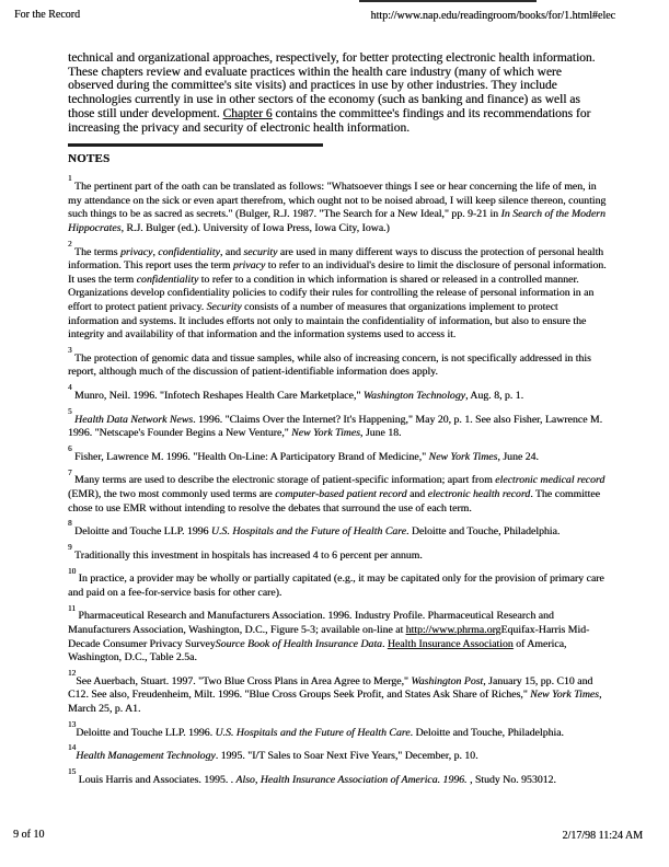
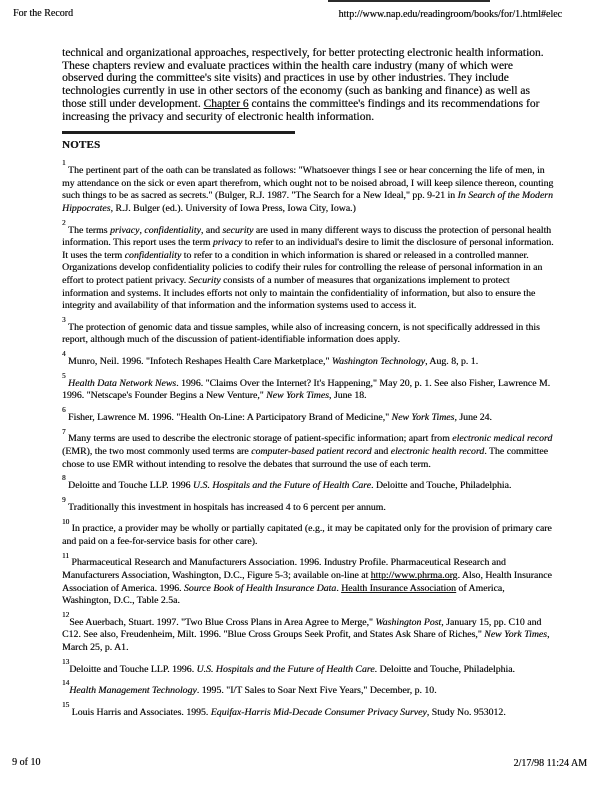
  For the Record
  http://www.nap.edu/readingroom/books/for/1.html#elec
  technical and organizational approaches, respectively, for better protecting electronic health information. These chapters review and evaluate practices within the health care industry (many of which were observed during the committee's site visits) and practices in use by other industries. They include technologies currently in use in other sectors of the economy (such as banking and finance) as well as those still under development. Chapter 6 contains the committee's findings and its recommendations for increasing the privacy and security of electronic health information.
  NOTES
  1 The pertinent part of the oath can be translated as follows: "Whatsoever things I see or hear concerning the life of men, in my attendance on the sick or even apart therefrom, which ought not to be noised abroad, I will keep silence thereon, counting such things to be as sacred as secrets." (Bulger, R.J. 1987. "The Search for a New Ideal," pp. 9-21 in In Search of the Modern Hippocrates, R.J. Bulger (ed.). University of Iowa Press, Iowa City, Iowa.)
  2 The terms privacy, confidentiality, and security are used in many different ways to discuss the protection of personal health information. This report uses the term privacy to refer to an individual's desire to limit the disclosure of personal information. It uses the term confidentiality to refer to a condition in which information is shared or released in a controlled manner. Organizations develop confidentiality policies to codify their rules for controlling the release of personal information in an effort to protect patient privacy. Security consists of a number of measures that organizations implement to protect information and systems. It includes efforts not only to maintain the confidentiality of information, but also to ensure the integrity and availability of that information and the information systems used to access it.
  3 The protection of genomic data and tissue samples, while also of increasing concern, is not specifically addressed in this report, although much of the discussion of patient-identifiable information does apply.
  4 Munro, Neil. 1996. "Infotech Reshapes Health Care Marketplace," Washington Technology, Aug. 8, p. 1.
  5 Health Data Network News. 1996. "Claims Over the Internet? It's Happening," May 20, p. 1. See also Fisher, Lawrence M. 1996. "Netscape's Founder Begins a New Venture," New York Times, June 18.
  6 Fisher, Lawrence M. 1996. "Health On-Line: A Participatory Brand of Medicine," New York Times, June 24.
  7 Many terms are used to describe the electronic storage of patient-specific information; apart from electronic medical record (EMR), the two most commonly used terms are computer-based patient record and electronic health record. The committee chose to use EMR without intending to resolve the debates that surround the use of each term.
  8 Deloitte and Touche LLP. 1996 U.S. Hospitals and the Future of Health Care. Deloitte and Touche, Philadelphia.
  9 Traditionally this investment in hospitals has increased 4 to 6 percent per annum.
  10 In practice, a provider may be wholly or partially capitated (e.g., it may be capitated only for the provision of primary care and paid on a fee-for-service basis for other care).
- 11 Pharmaceutical Research and Manufacturers Association. 1996. Industry Profile. Pharmaceutical Research and Manufacturers Association, Washington, D.C., Figure 5-3; available on-line at http://www.phrma.orgEquifax-Harris Mid-Decade Consumer Privacy SurveySource Book of Health Insurance Data. Health Insurance Association of America, Washington, D.C., Table 2.5a.
+ 11 Pharmaceutical Research and Manufacturers Association. 1996. Industry Profile. Pharmaceutical Research and Manufacturers Association, Washington, D.C., Figure 5-3; available on-line at http://www.phrma.org. Also, Health Insurance Association of America. 1996. Source Book of Health Insurance Data. Health Insurance Association of America, Washington, D.C., Table 2.5a.
  12See Auerbach, Stuart. 1997. "Two Blue Cross Plans in Area Agree to Merge," Washington Post, January 15, pp. C10 and C12. See also, Freudenheim, Milt. 1996. "Blue Cross Groups Seek Profit, and States Ask Share of Riches," New York Times, March 25, p. A1.
  13Deloitte and Touche LLP. 1996. U.S. Hospitals and the Future of Health Care. Deloitte and Touche, Philadelphia.
  14Health Management Technology. 1995. "I/T Sales to Soar Next Five Years," December, p. 10.
- 15 Louis Harris and Associates. 1995. . Also, Health Insurance Association of America. 1996. , Study No. 953012.
+ 15 Louis Harris and Associates. 1995. Equifax-Harris Mid-Decade Consumer Privacy Survey, Study No. 953012.
  9 of 10
  2/17/98 11:24 AM
